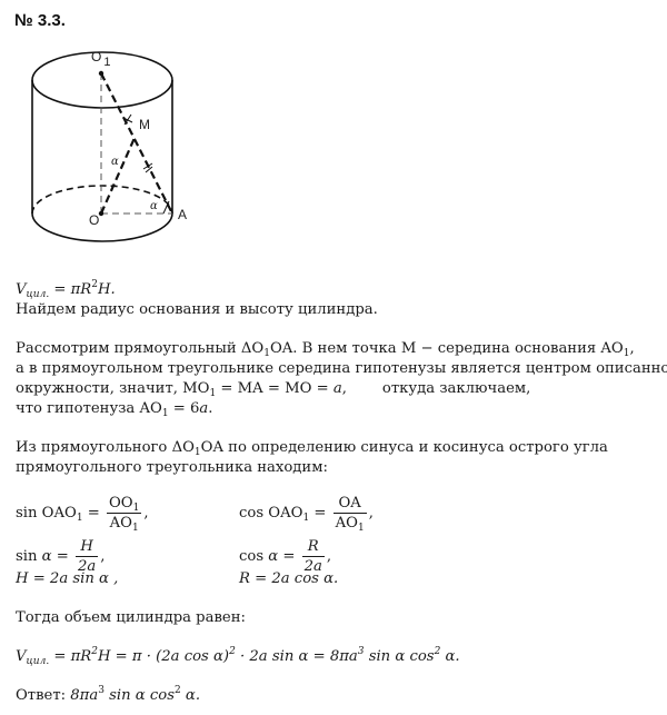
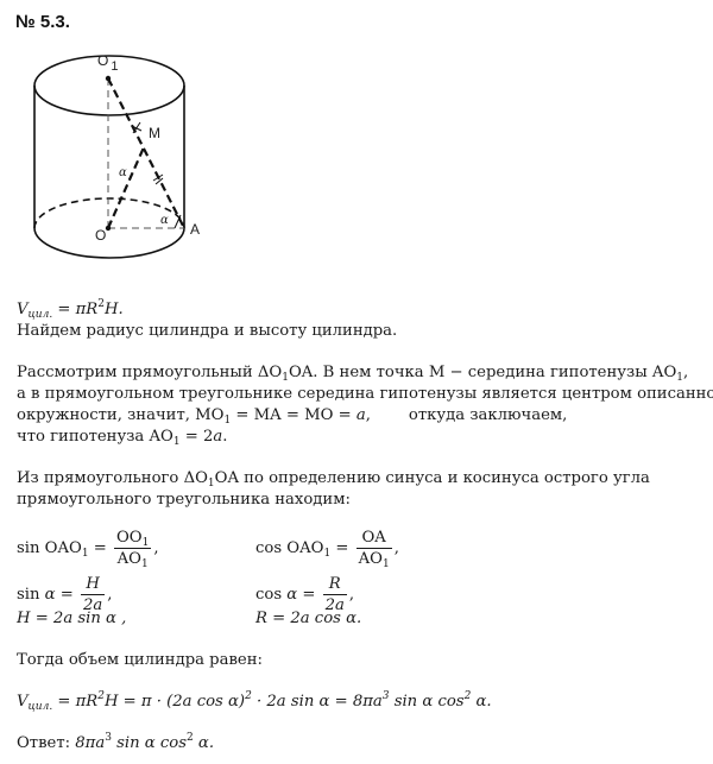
- № 3.3.
+ № 5.3.
  O 1
  M
  O
  A
  α
  α
  Vцил. = πR2H.
- Найдем радиус основания и высоту цилиндра.
+ Найдем радиус цилиндра и высоту цилиндра.
- Рассмотрим прямоугольный ΔO1OA. В нем точка M − середина основания AO1,
+ Рассмотрим прямоугольный ΔO1OA. В нем точка M − середина гипотенузы AO1,
  а в прямоугольном треугольнике середина гипотенузы является центром описанно
  окружности, значит, MO1 = MA = MO = a, откуда заключаем,
- что гипотенуза AO1 = 6a.
+ что гипотенуза AO1 = 2a.
  Из прямоугольного ΔO1OA по определению синуса и косинуса острого угла
  прямоугольного треугольника находим:
  sin OAO1 =
  OO1
  AO1
  ,
  sin α =
  H
  2a
  ,
  H = 2a sin α ,
  cos OAO1 =
  OA
  AO1
  ,
  cos α =
  R
  2a
  ,
  R = 2a cos α.
  Тогда объем цилиндра равен:
  Vцил. = πR2H = π · (2a cos α)2 · 2a sin α = 8πa3 sin α cos2 α.
  Ответ: 8πa3 sin α cos2 α.
